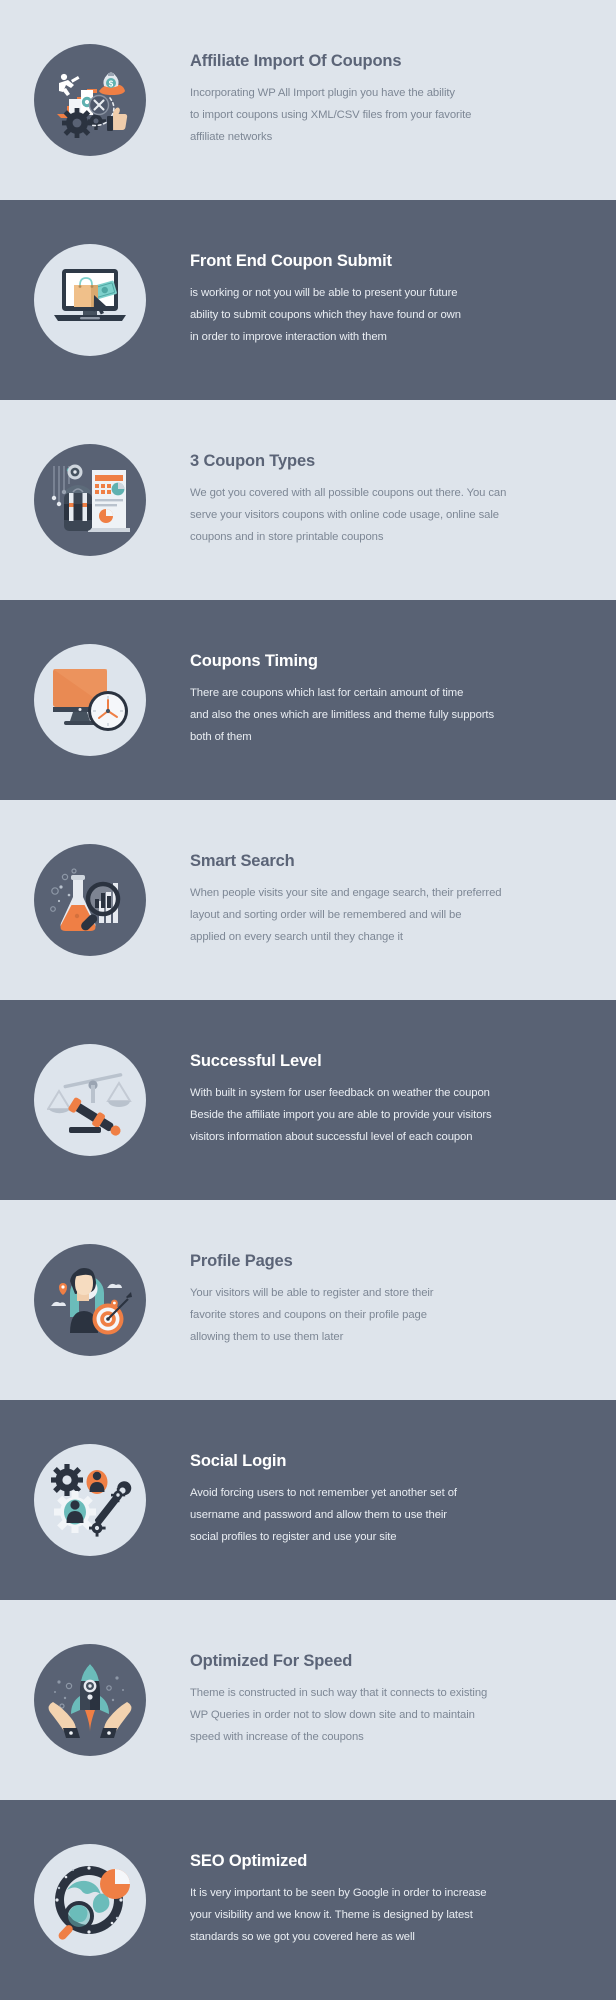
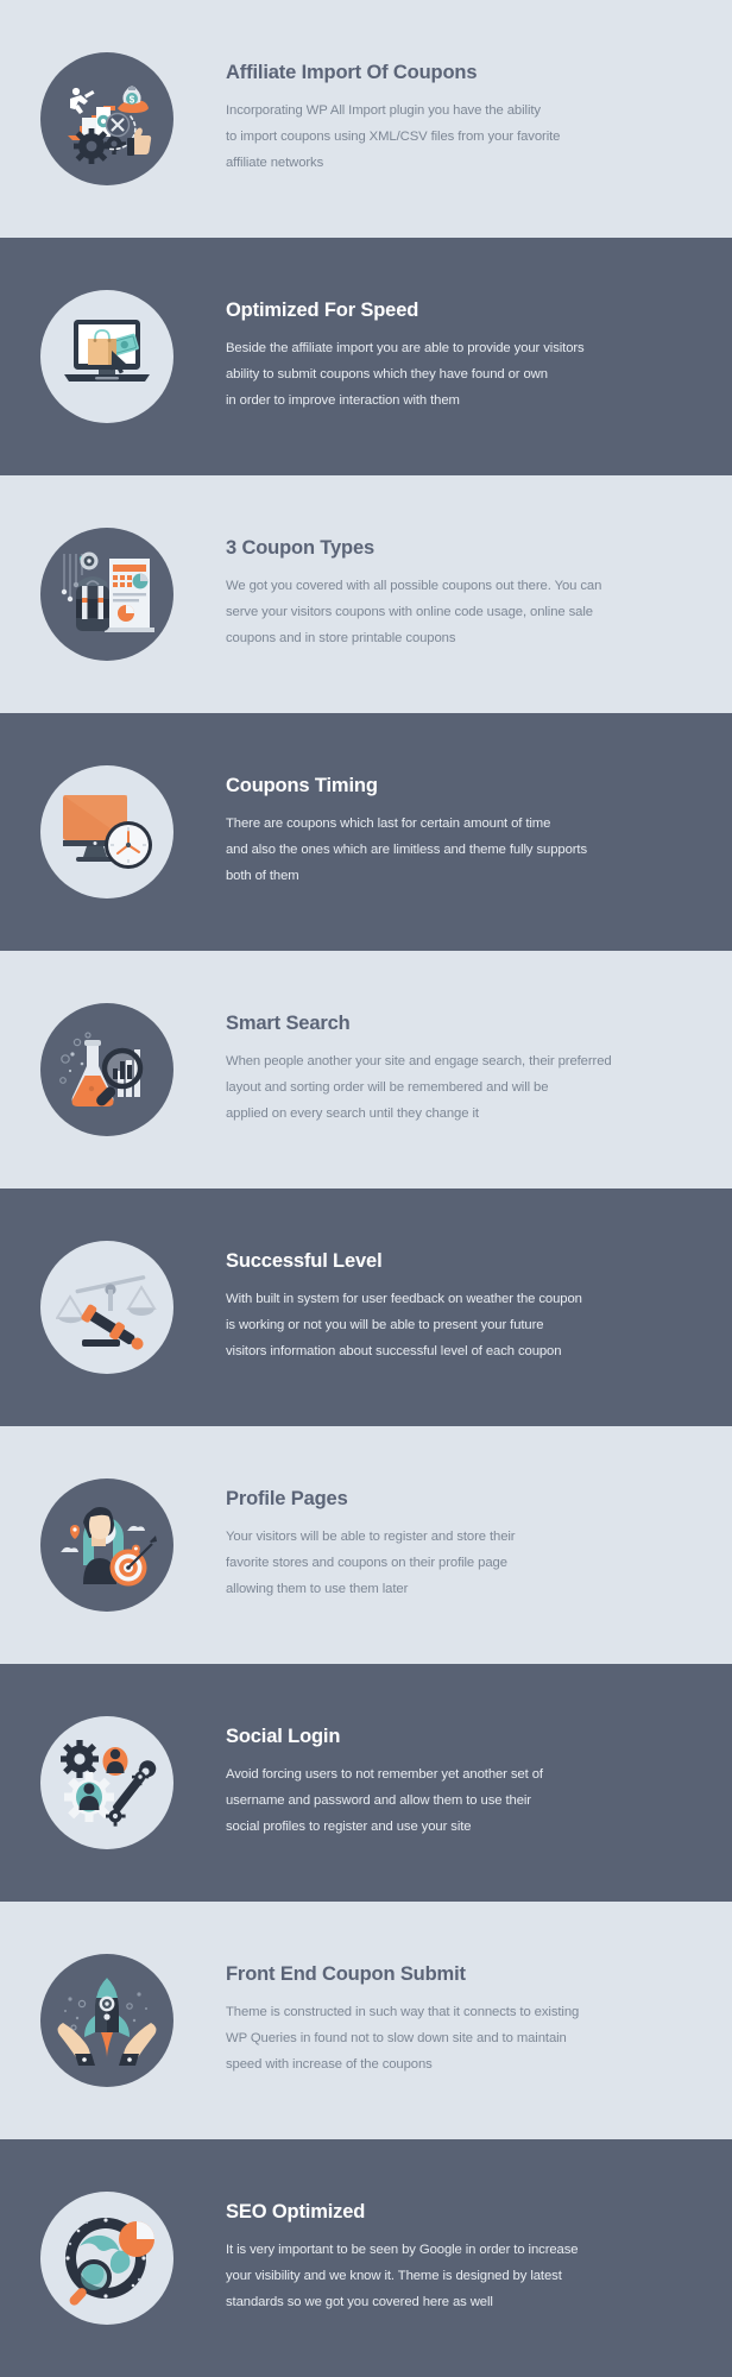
  $
  Affiliate Import Of Coupons
  Incorporating WP All Import plugin you have the ability
  to import coupons using XML/CSV files from your favorite
  affiliate networks
- Front End Coupon Submit
+ Optimized For Speed
- is working or not you will be able to present your future
+ Beside the affiliate import you are able to provide your visitors
  ability to submit coupons which they have found or own
  in order to improve interaction with them
  3 Coupon Types
  We got you covered with all possible coupons out there. You can
  serve your visitors coupons with online code usage, online sale
  coupons and in store printable coupons
  Coupons Timing
  There are coupons which last for certain amount of time
  and also the ones which are limitless and theme fully supports
  both of them
  Smart Search
- When people visits your site and engage search, their preferred
+ When people another your site and engage search, their preferred
  layout and sorting order will be remembered and will be
  applied on every search until they change it
  Successful Level
  With built in system for user feedback on weather the coupon
- Beside the affiliate import you are able to provide your visitors
+ is working or not you will be able to present your future
  visitors information about successful level of each coupon
  Profile Pages
  Your visitors will be able to register and store their
  favorite stores and coupons on their profile page
  allowing them to use them later
  Social Login
  Avoid forcing users to not remember yet another set of
  username and password and allow them to use their
  social profiles to register and use your site
- Optimized For Speed
+ Front End Coupon Submit
  Theme is constructed in such way that it connects to existing
- WP Queries in order not to slow down site and to maintain
+ WP Queries in found not to slow down site and to maintain
  speed with increase of the coupons
  SEO Optimized
  It is very important to be seen by Google in order to increase
  your visibility and we know it. Theme is designed by latest
  standards so we got you covered here as well
